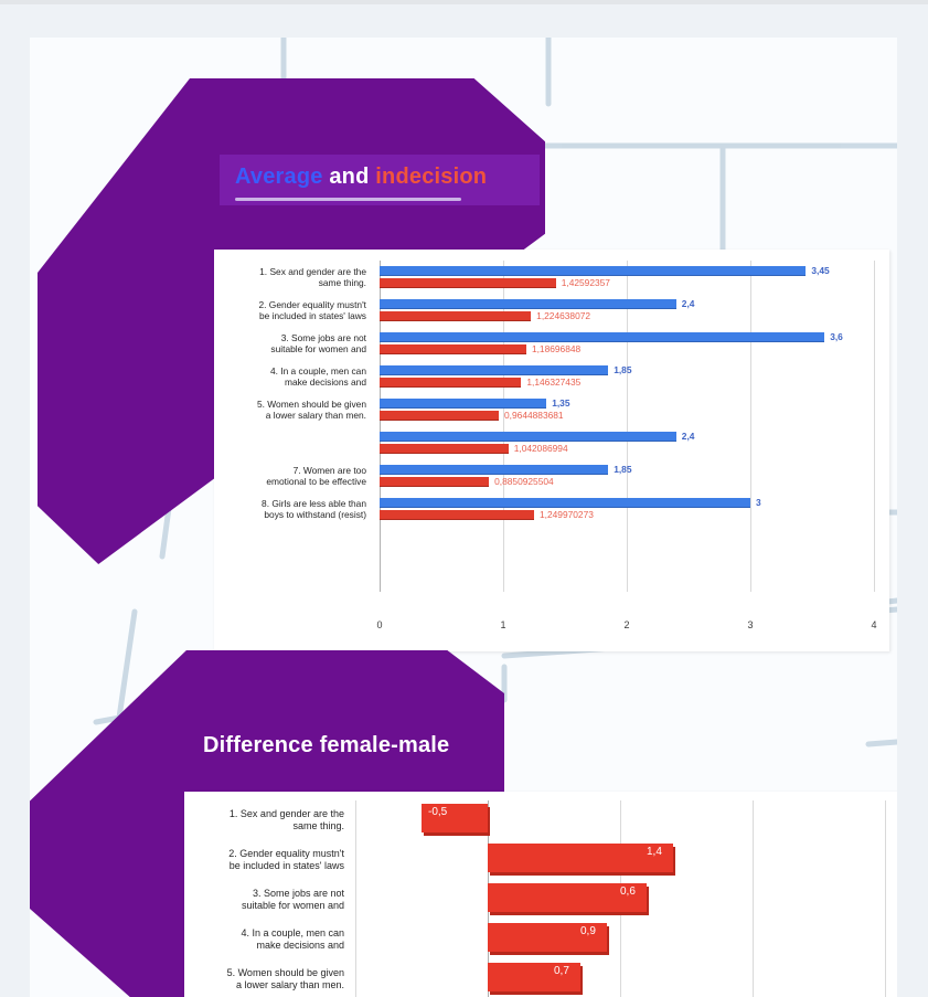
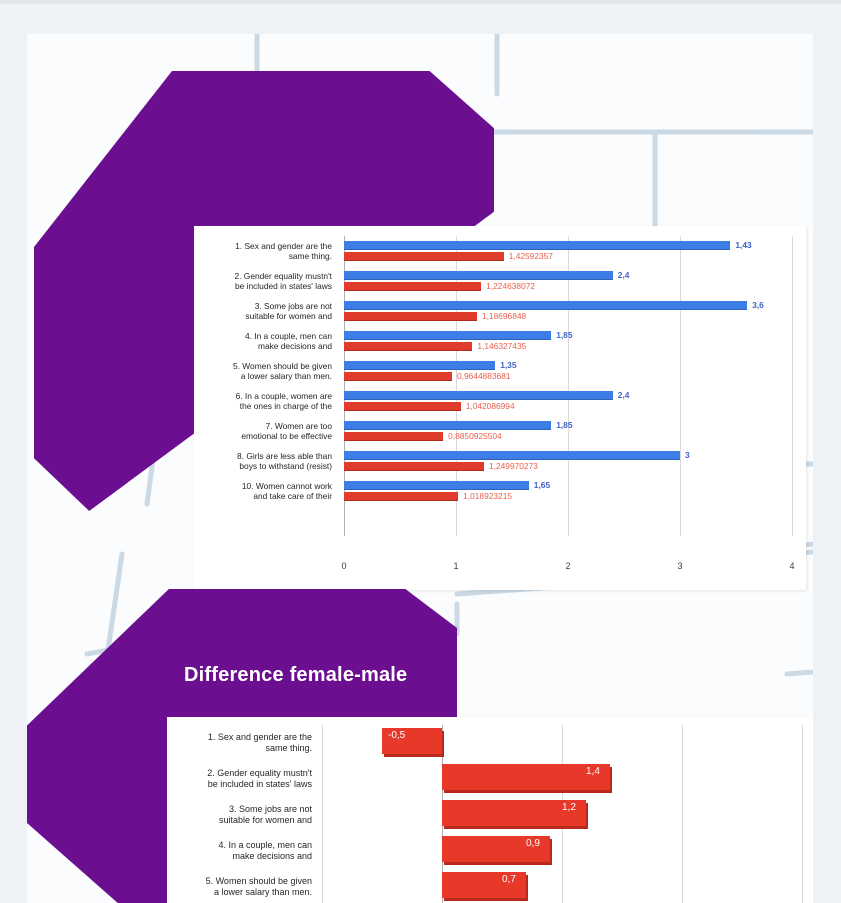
- Average and indecision
  1. Sex and gender are the
  same thing.
- 3,45
+ 1,43
  1,42592357
  2. Gender equality mustn't
  be included in states' laws
  2,4
  1,224638072
  3. Some jobs are not
  suitable for women and
  3,6
  1,18696848
  4. In a couple, men can
  make decisions and
  1,85
  1,146327435
  5. Women should be given
  a lower salary than men.
  1,35
  0,9644883681
+ 6. In a couple, women are
+ the ones in charge of the
  2,4
  1,042086994
  7. Women are too
  emotional to be effective
  1,85
  0,8850925504
  8. Girls are less able than
  boys to withstand (resist)
  3
  1,249970273
+ 10. Women cannot work
+ and take care of their
+ 1,65
+ 1,018923215
  0
  1
  2
  3
  4
  Difference female-male
  1. Sex and gender are the
  same thing.
  -0,5
  2. Gender equality mustn't
  be included in states' laws
  1,4
  3. Some jobs are not
  suitable for women and
- 0,6
+ 1,2
  4. In a couple, men can
  make decisions and
  0,9
  5. Women should be given
  a lower salary than men.
  0,7
